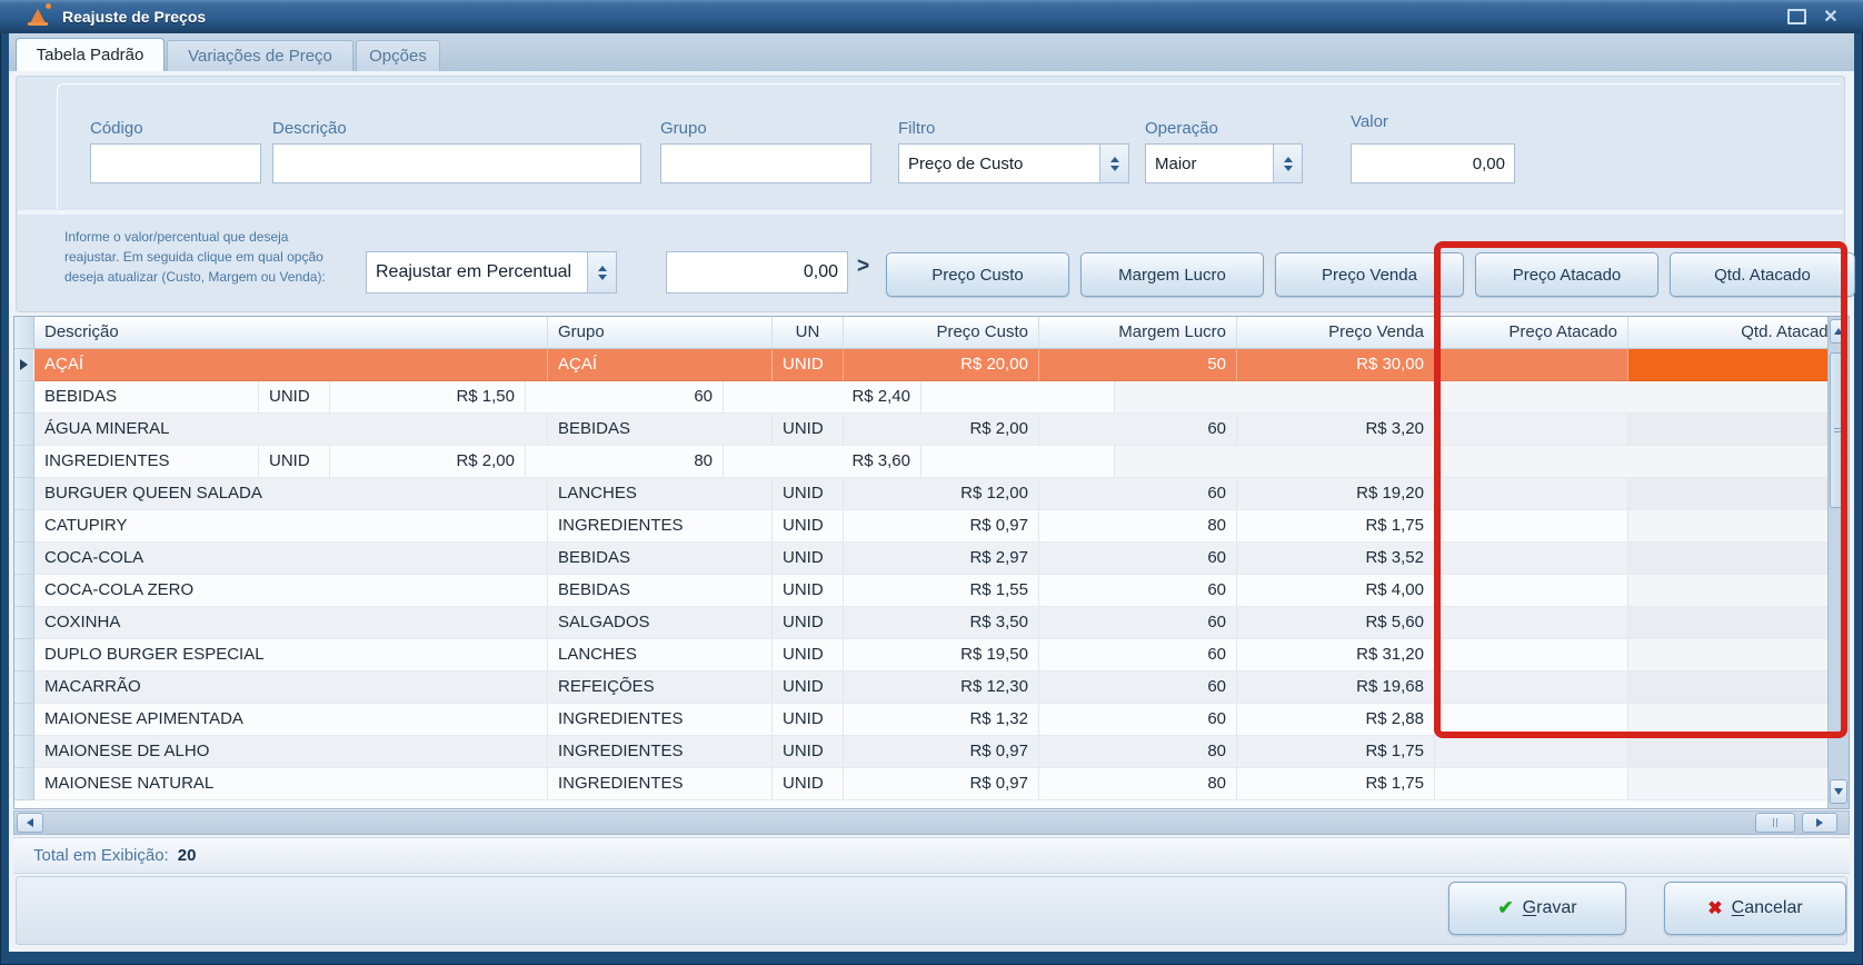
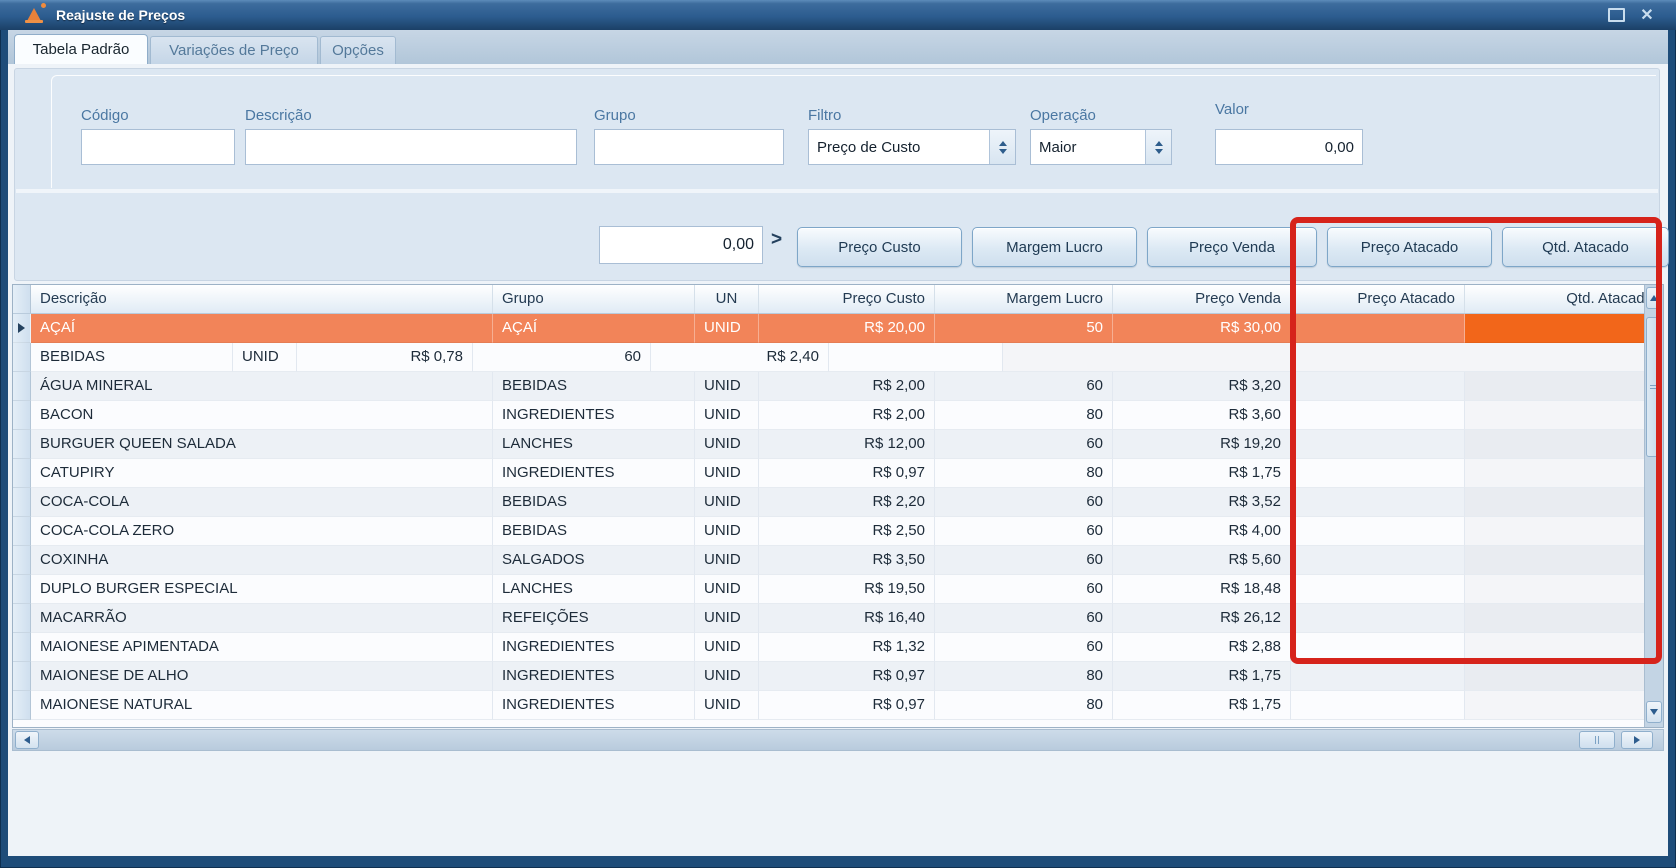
  Reajuste de Preços
  ✕
  Tabela Padrão
  Variações de Preço
  Opções
  Código
  Descrição
  Grupo
  Filtro
  Operação
  Valor
  Preço de Custo
  Maior
  0,00
- Informe o valor/percentual que deseja
- reajustar. Em seguida clique em qual opção
- deseja atualizar (Custo, Margem ou Venda):
- Reajustar em Percentual
  0,00
  >
  Preço Custo
  Margem Lucro
  Preço Venda
  Preço Atacado
  Qtd. Atacado
  Descrição
  Grupo
  UN
  Preço Custo
  Margem Lucro
  Preço Venda
  Preço Atacado
  Qtd. Atacad
  AÇAÍ
  AÇAÍ
  UNID
  R$ 20,00
  50
  R$ 30,00
  BEBIDAS
  UNID
- R$ 1,50
+ R$ 0,78
  60
  R$ 2,40
  ÁGUA MINERAL
  BEBIDAS
  UNID
  R$ 2,00
  60
  R$ 3,20
+ BACON
  INGREDIENTES
  UNID
  R$ 2,00
  80
  R$ 3,60
  BURGUER QUEEN SALADA
  LANCHES
  UNID
  R$ 12,00
  60
  R$ 19,20
  CATUPIRY
  INGREDIENTES
  UNID
  R$ 0,97
  80
  R$ 1,75
  COCA-COLA
  BEBIDAS
  UNID
- R$ 2,97
+ R$ 2,20
  60
  R$ 3,52
  COCA-COLA ZERO
  BEBIDAS
  UNID
- R$ 1,55
+ R$ 2,50
  60
  R$ 4,00
  COXINHA
  SALGADOS
  UNID
  R$ 3,50
  60
  R$ 5,60
  DUPLO BURGER ESPECIAL
  LANCHES
  UNID
  R$ 19,50
  60
- R$ 31,20
+ R$ 18,48
  MACARRÃO
  REFEIÇÕES
  UNID
- R$ 12,30
+ R$ 16,40
  60
- R$ 19,68
+ R$ 26,12
  MAIONESE APIMENTADA
  INGREDIENTES
  UNID
  R$ 1,32
  60
  R$ 2,88
  MAIONESE DE ALHO
  INGREDIENTES
  UNID
  R$ 0,97
  80
  R$ 1,75
  MAIONESE NATURAL
  INGREDIENTES
  UNID
  R$ 0,97
  80
  R$ 1,75
- Total em Exibição: 20
- ✔
- Gravar
- ✖
- Cancelar
